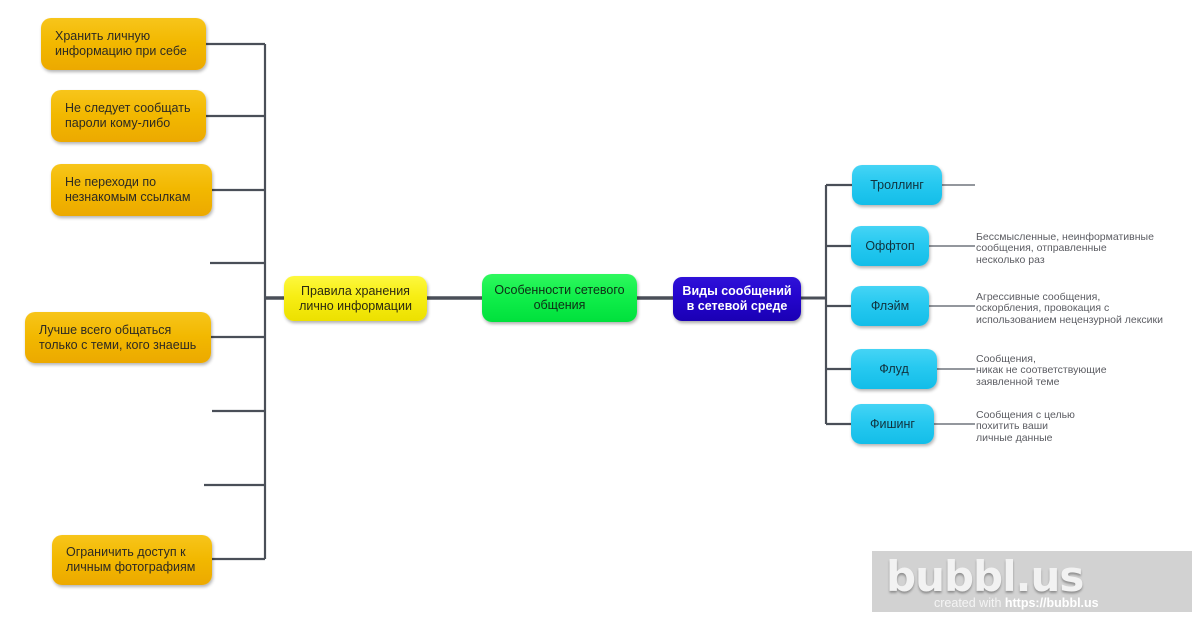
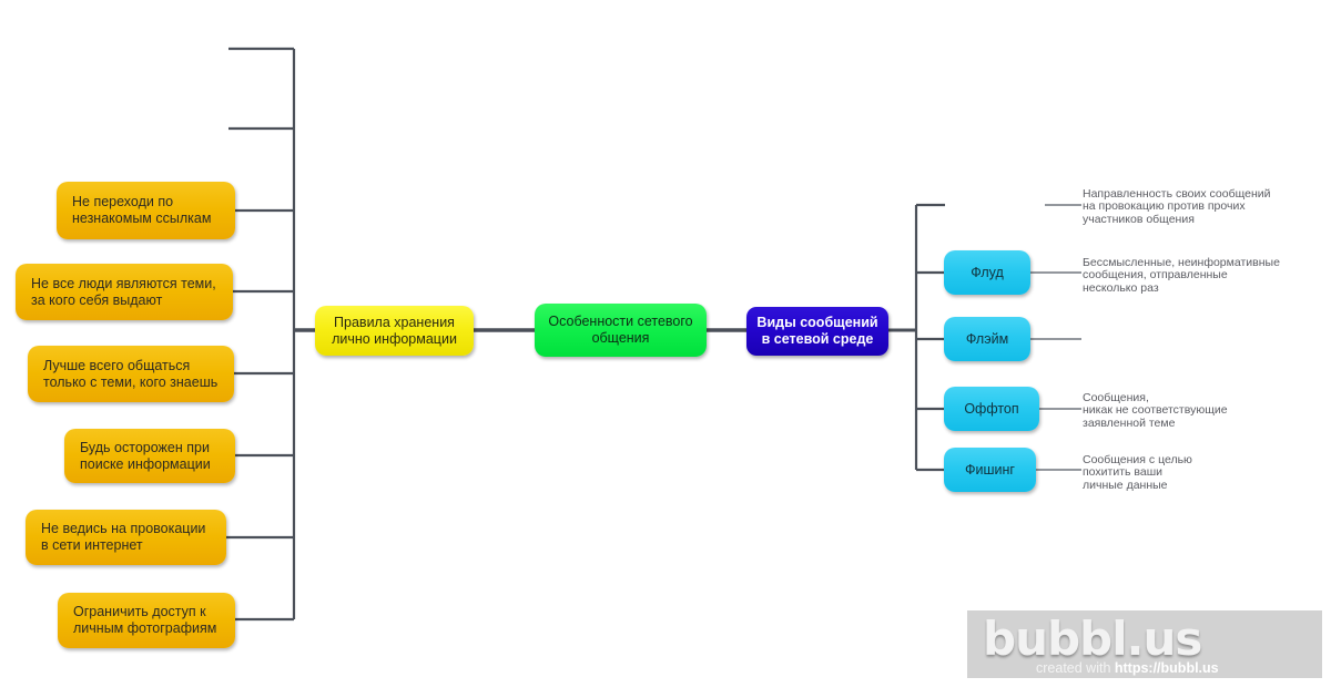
- Хранить личную
- информацию при себе
- Не следует сообщать
- пароли кому-либо
  Не переходи по
  незнакомым ссылкам
+ Не все люди являются теми,
+ за кого себя выдают
  Лучше всего общаться
  только с теми, кого знаешь
+ Будь осторожен при
+ поиске информации
+ Не ведись на провокации
+ в сети интернет
  Ограничить доступ к
  личным фотографиям
  Правила хранения
  лично информации
  Особенности сетевого
  общения
  Виды сообщений
  в сетевой среде
- Троллинг
- Оффтоп
+ Флуд
  Флэйм
- Флуд
+ Оффтоп
  Фишинг
+ Направленность своих сообщений
+ на провокацию против прочих
+ участников общения
  Бессмысленные, неинформативные
  сообщения, отправленные
  несколько раз
- Агрессивные сообщения,
- оскорбления, провокация с
- использованием нецензурной лексики
  Сообщения,
  никак не соответствующие
  заявленной теме
  Сообщения с целью
  похитить ваши
  личные данные
  bubbl.us
  created with https://bubbl.us
